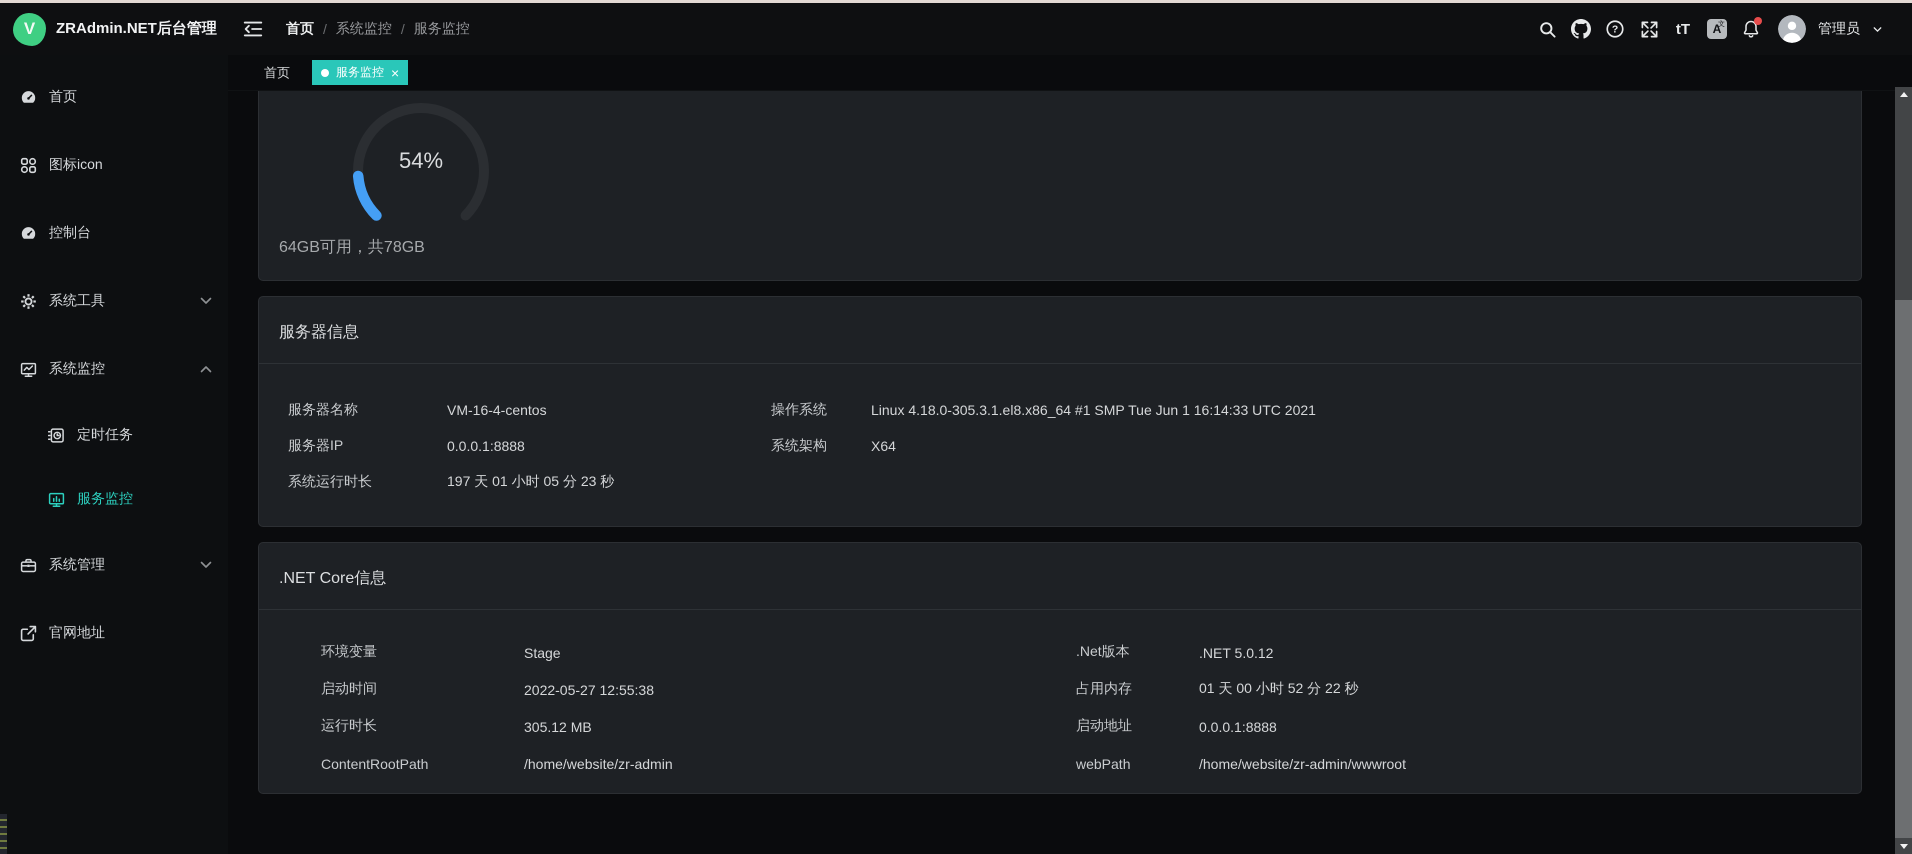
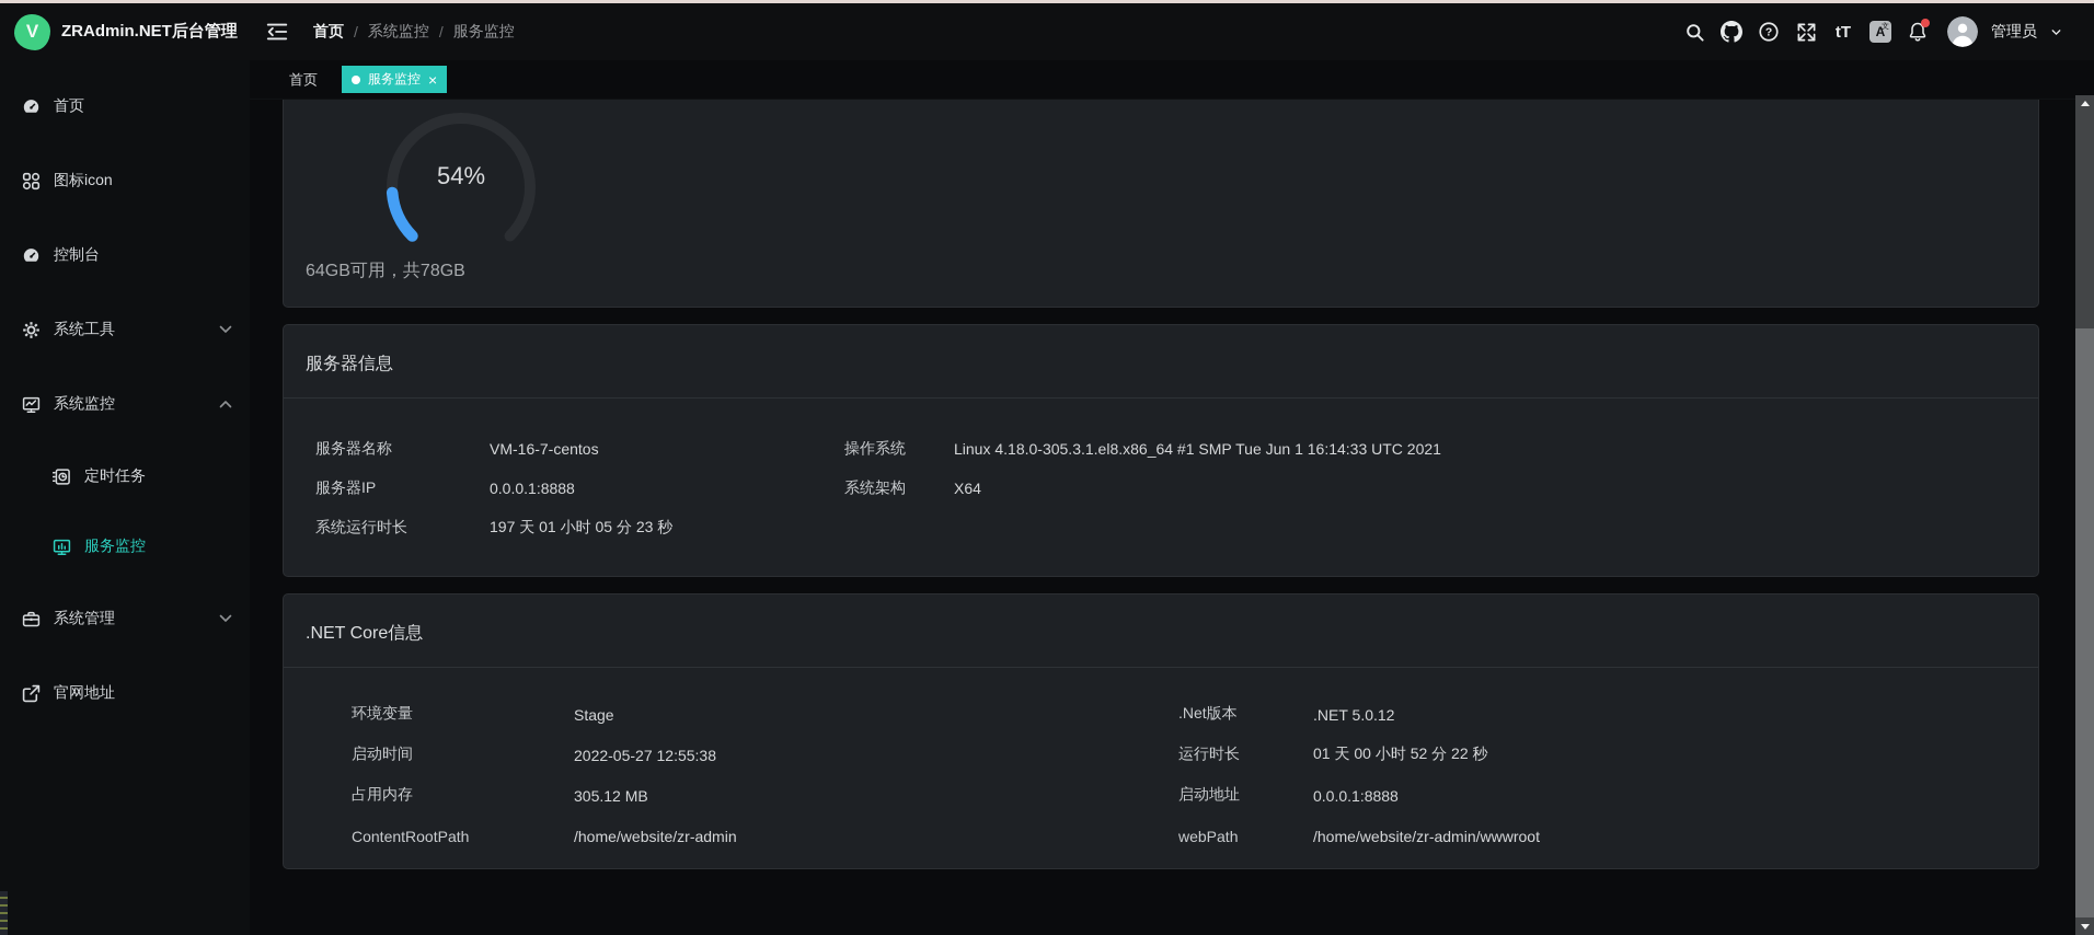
  V
  ZRAdmin.NET后台管理
  首页
  /
  系统监控
  /
  服务监控
  ?
  tT
  A
  管理员
  首页
  图标icon
  控制台
  系统工具
  系统监控
  定时任务
  服务监控
  系统管理
  官网地址
  首页
  服务监控
  ×
  54%
  64GB可用，共78GB
  服务器信息
  服务器名称
- VM-16-4-centos
+ VM-16-7-centos
  操作系统
  Linux 4.18.0-305.3.1.el8.x86_64 #1 SMP Tue Jun 1 16:14:33 UTC 2021
  服务器IP
  0.0.0.1:8888
  系统架构
  X64
  系统运行时长
  197 天 01 小时 05 分 23 秒
  .NET Core信息
  环境变量
  Stage
  .Net版本
  .NET 5.0.12
  启动时间
  2022-05-27 12:55:38
- 占用内存
+ 运行时长
  01 天 00 小时 52 分 22 秒
- 运行时长
+ 占用内存
  305.12 MB
  启动地址
  0.0.0.1:8888
  ContentRootPath
  /home/website/zr-admin
  webPath
  /home/website/zr-admin/wwwroot
